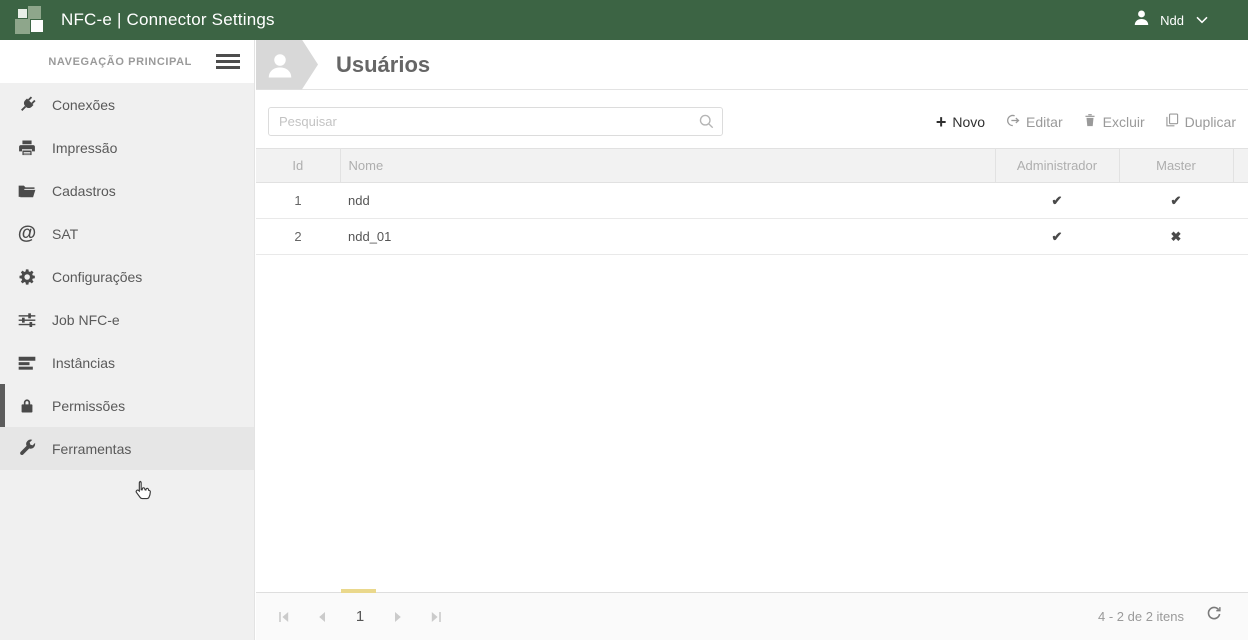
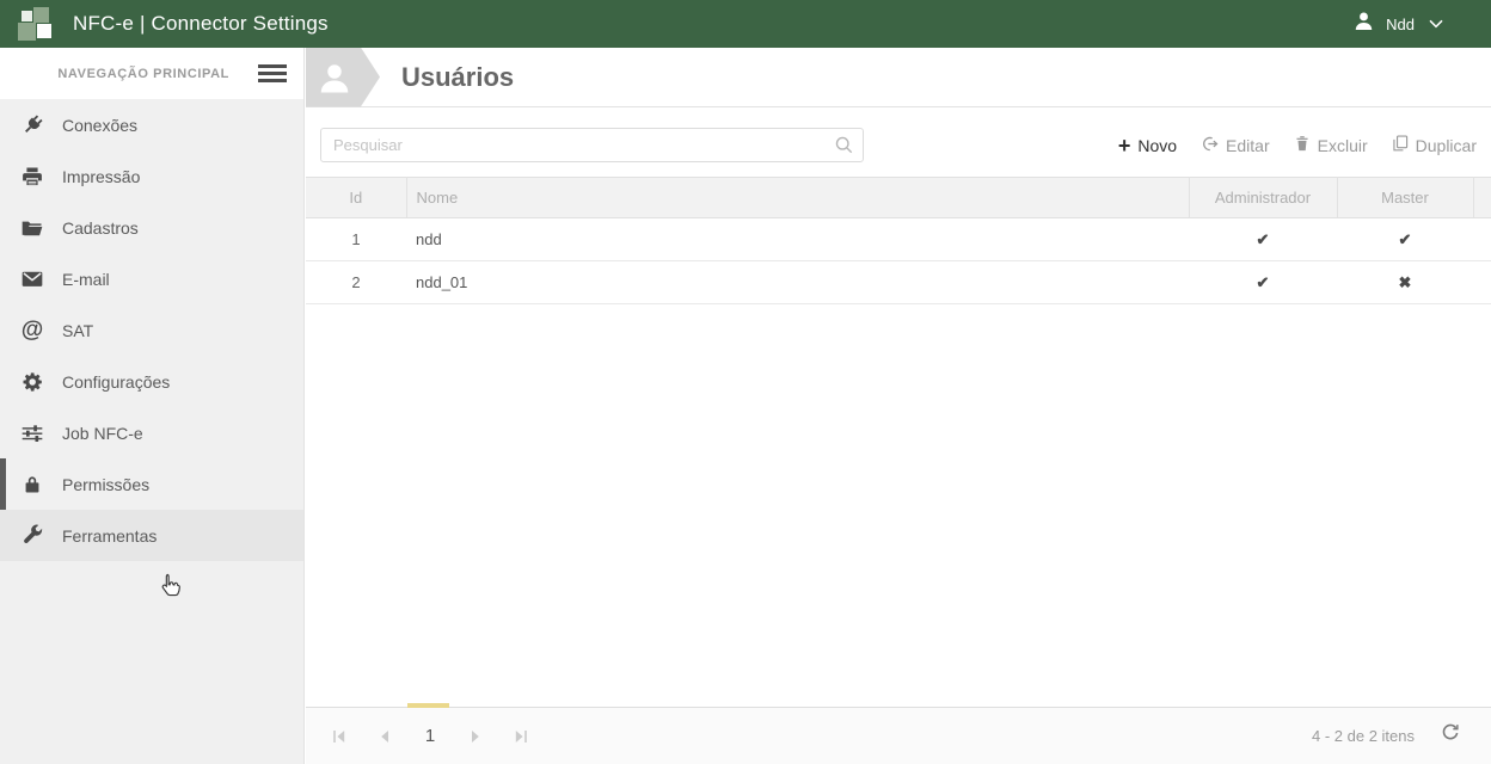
  NFC-e | Connector Settings
  Ndd
  NAVEGAÇÃO PRINCIPAL
  Conexões
  Impressão
  Cadastros
+ E-mail
  @
  SAT
  Configurações
  Job NFC-e
- Instâncias
  Permissões
  Ferramentas
  Usuários
  Pesquisar
  +
  Novo
  Editar
  Excluir
  Duplicar
  Id	Nome	Administrador	Master
  1	ndd	✔	✔
  2	ndd_01	✔	✖
  1
  4 - 2 de 2 itens
